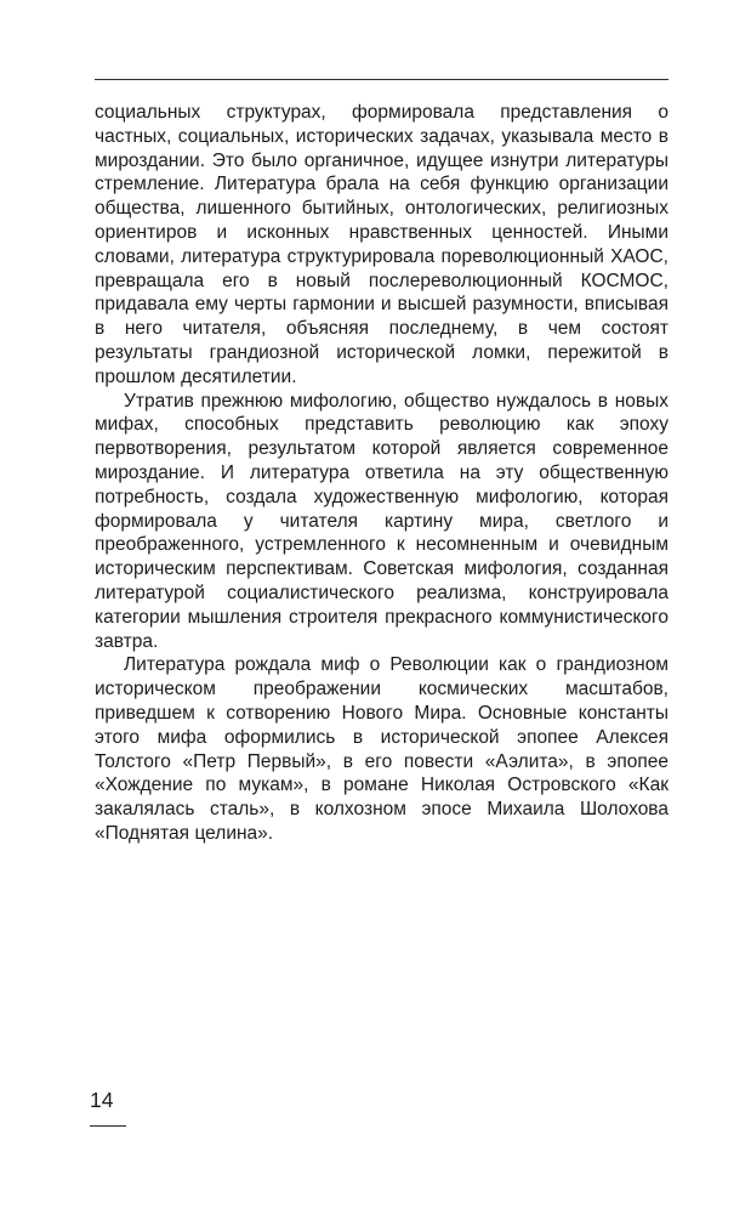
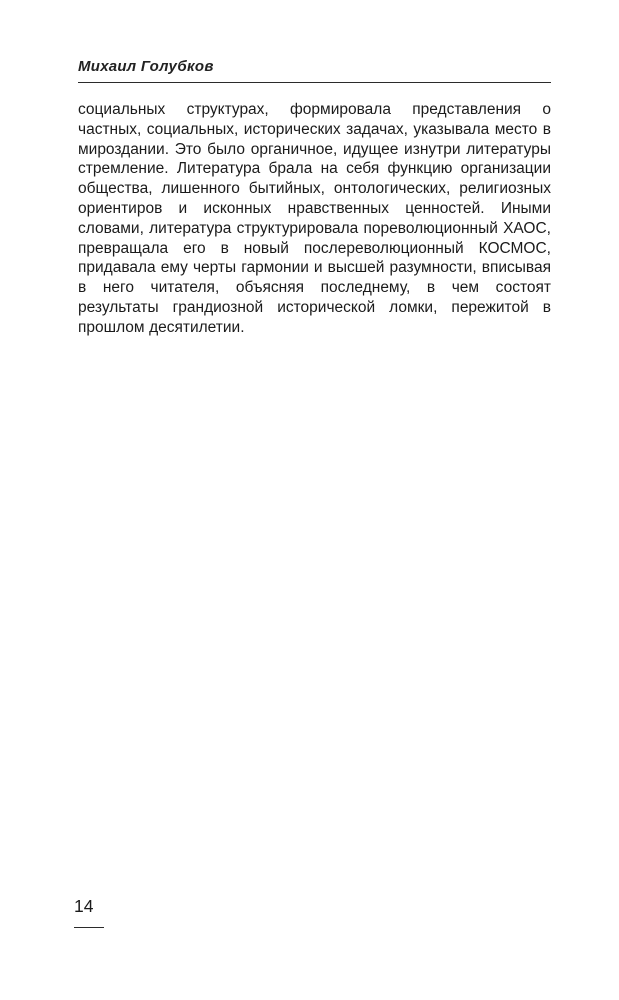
+ Михаил Голубков
  социальных структурах, формировала представления о частных, социальных, исторических задачах, указывала место в мироздании. Это было органичное, идущее изнутри литературы стремление. Литература брала на себя функцию организации общества, лишенного бытийных, онтологических, религиозных ориентиров и исконных нравственных ценностей. Иными словами, литература структурировала пореволюционный ХАОС, превращала его в новый послереволюционный КОСМОС, придавала ему черты гармонии и высшей разумности, вписывая в него читателя, объясняя последнему, в чем состоят результаты грандиозной исторической ломки, пережитой в прошлом десятилетии.
- Утратив прежнюю мифологию, общество нуждалось в новых мифах, способных представить революцию как эпоху первотворения, результатом которой является современное мироздание. И литература ответила на эту общественную потребность, создала художественную мифологию, которая формировала у читателя картину мира, светлого и преображенного, устремленного к несомненным и очевидным историческим перспективам. Советская мифология, созданная литературой социалистического реализма, конструировала категории мышления строителя прекрасного коммунистического завтра.
- Литература рождала миф о Революции как о грандиозном историческом преображении космических масштабов, приведшем к сотворению Нового Мира. Основные константы этого мифа оформились в исторической эпопее Алексея Толстого «Петр Первый», в его повести «Аэлита», в эпопее «Хождение по мукам», в романе Николая Островского «Как закалялась сталь», в колхозном эпосе Михаила Шолохова «Поднятая целина».
  14
